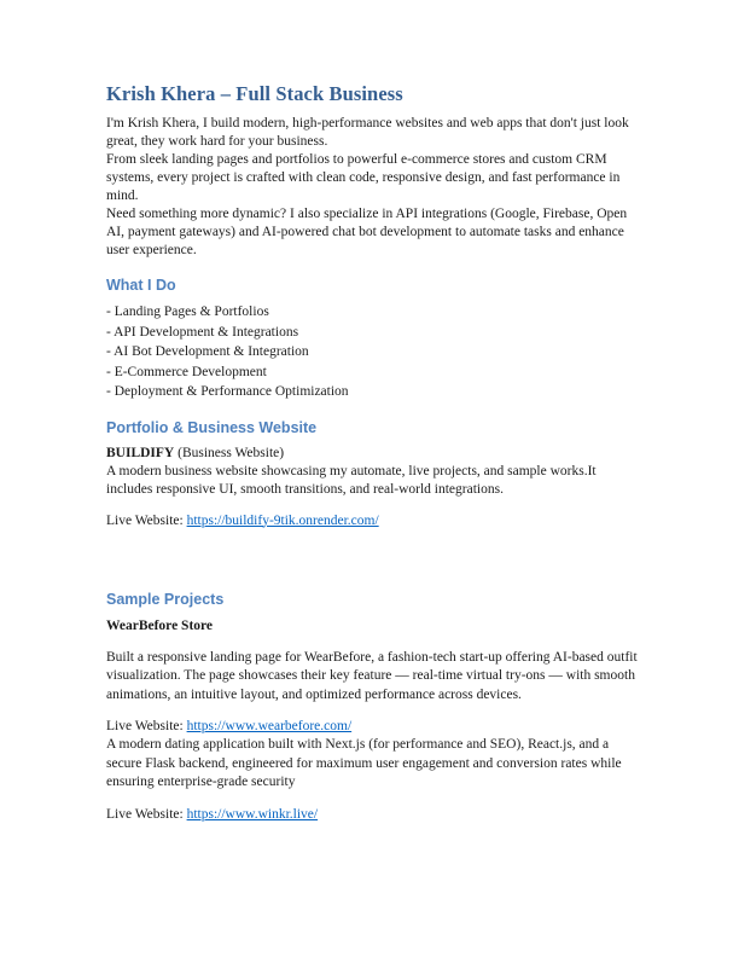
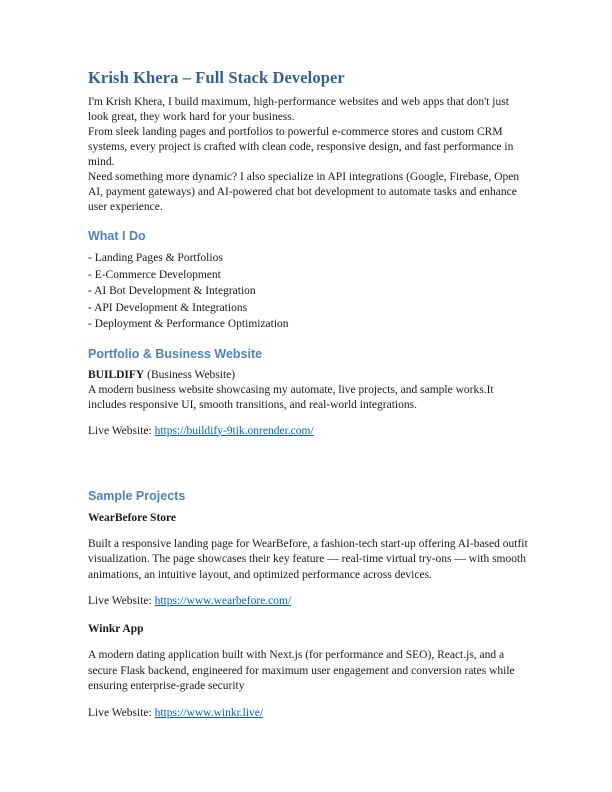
- Krish Khera – Full Stack Business
+ Krish Khera – Full Stack Developer
- I'm Krish Khera, I build modern, high-performance websites and web apps that don't just look great, they work hard for your business.
+ I'm Krish Khera, I build maximum, high-performance websites and web apps that don't just look great, they work hard for your business.
  From sleek landing pages and portfolios to powerful e-commerce stores and custom CRM systems, every project is crafted with clean code, responsive design, and fast performance in mind.
  Need something more dynamic? I also specialize in API integrations (Google, Firebase, Open AI, payment gateways) and AI-powered chat bot development to automate tasks and enhance user experience.
  What I Do
  - Landing Pages & Portfolios
- - API Development & Integrations
+ - E-Commerce Development
  - AI Bot Development & Integration
- - E-Commerce Development
+ - API Development & Integrations
  - Deployment & Performance Optimization
  Portfolio & Business Website
  BUILDIFY (Business Website)
  A modern business website showcasing my automate, live projects, and sample works.It includes responsive UI, smooth transitions, and real-world integrations.
  Live Website: https://buildify-9tik.onrender.com/
  Sample Projects
  WearBefore Store
  Built a responsive landing page for WearBefore, a fashion-tech start-up offering AI-based outfit visualization. The page showcases their key feature — real-time virtual try-ons — with smooth animations, an intuitive layout, and optimized performance across devices.
  Live Website: https://www.wearbefore.com/
+ Winkr App
  A modern dating application built with Next.js (for performance and SEO), React.js, and a secure Flask backend, engineered for maximum user engagement and conversion rates while ensuring enterprise-grade security
  Live Website: https://www.winkr.live/
